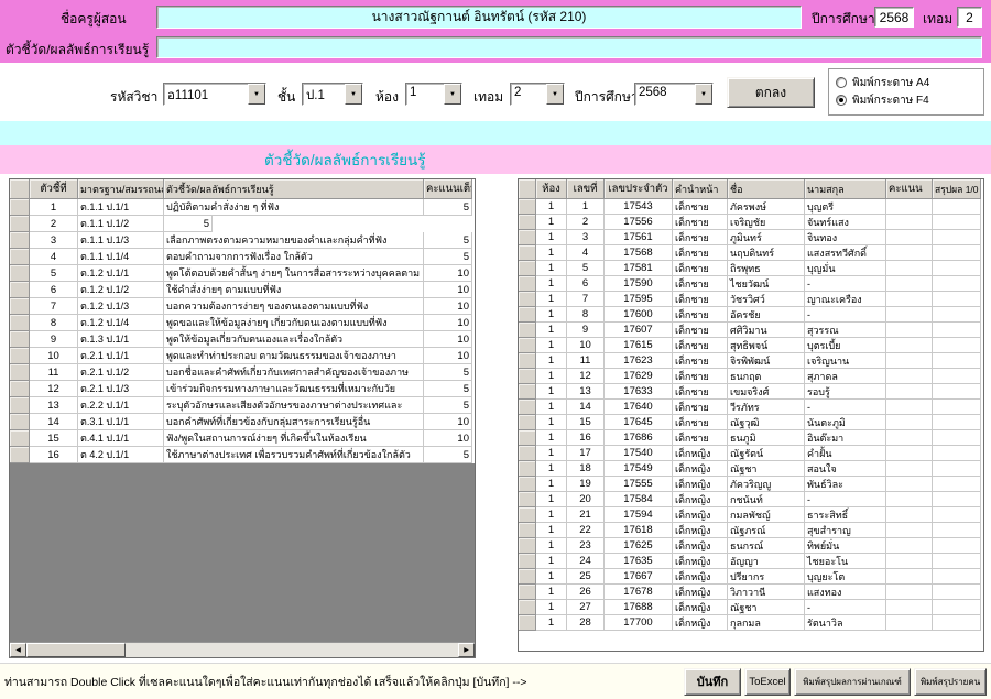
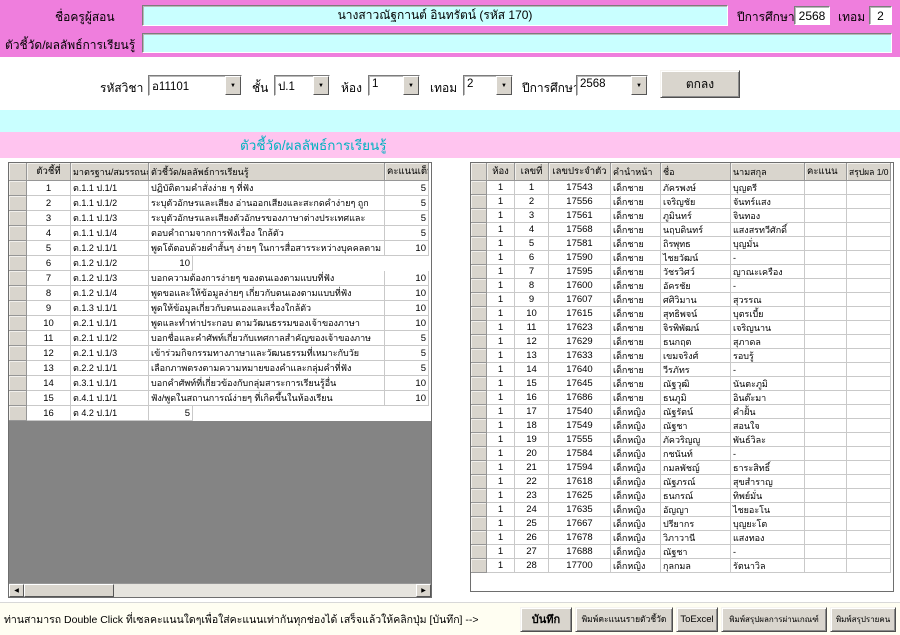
  ชื่อครูผู้สอน
- นางสาวณัฐกานต์ อินทรัตน์ (รหัส 210)
+ นางสาวณัฐกานต์ อินทรัตน์ (รหัส 170)
  ปีการศึกษา
  2568
  เทอม
  2
  ตัวชี้วัด/ผลลัพธ์การเรียนรู้
  รหัสวิชา
  อ11101
  ชั้น
  ป.1
  ห้อง
  1
  เทอม
  2
  ปีการศึกษ
  2568
  ตกลง
- พิมพ์กระดาษ A4
- พิมพ์กระดาษ F4
  ตัวชี้วัด/ผลลัพธ์การเรียนรู้
  ตัวชี้ที่
  มาตรฐาน/สมรรถน
  ตัวชี้วัด/ผลลัพธ์การเรียนรู้
  คะแนนเต็
  1
  ต.1.1 ป.1/1
  ปฏิบัติตามคำสั่งง่าย ๆ ที่ฟัง
  5
  2
  ต.1.1 ป.1/2
+ ระบุตัวอักษรและเสียง อ่านออกเสียงและสะกดคำง่ายๆ ถูก
  5
  3
  ต.1.1 ป.1/3
- เลือกภาพตรงตามความหมายของคำและกลุ่มคำที่ฟัง
+ ระบุตัวอักษรและเสียงตัวอักษรของภาษาต่างประเทศและ
  5
  4
  ต.1.1 ป.1/4
  ตอบคำถามจากการฟังเรื่อง ใกล้ตัว
  5
  5
  ต.1.2 ป.1/1
  พูดโต้ตอบด้วยคำสั้นๆ ง่ายๆ ในการสื่อสารระหว่างบุคคลตาม
  10
  6
  ต.1.2 ป.1/2
- ใช้คำสั่งง่ายๆ ตามแบบที่ฟัง
  10
  7
  ต.1.2 ป.1/3
  บอกความต้องการง่ายๆ ของตนเองตามแบบที่ฟัง
  10
  8
  ต.1.2 ป.1/4
  พูดขอและให้ข้อมูลง่ายๆ เกี่ยวกับตนเองตามแบบที่ฟัง
  10
  9
  ต.1.3 ป.1/1
  พูดให้ข้อมูลเกี่ยวกับตนเองและเรื่องใกล้ตัว
  10
  10
  ต.2.1 ป.1/1
  พูดและทำท่าประกอบ ตามวัฒนธรรมของเจ้าของภาษา
  10
  11
  ต.2.1 ป.1/2
  บอกชื่อและคำศัพท์เกี่ยวกับเทศกาลสำคัญของเจ้าของภาษ
  5
  12
  ต.2.1 ป.1/3
  เข้าร่วมกิจกรรมทางภาษาและวัฒนธรรมที่เหมาะกับวัย
  5
  13
  ต.2.2 ป.1/1
- ระบุตัวอักษรและเสียงตัวอักษรของภาษาต่างประเทศและ
+ เลือกภาพตรงตามความหมายของคำและกลุ่มคำที่ฟัง
  5
  14
  ต.3.1 ป.1/1
  บอกคำศัพท์ที่เกี่ยวข้องกับกลุ่มสาระการเรียนรู้อื่น
  10
  15
  ต.4.1 ป.1/1
  ฟัง/พูดในสถานการณ์ง่ายๆ ที่เกิดขึ้นในห้องเรียน
  10
  16
  ต 4.2 ป.1/1
- ใช้ภาษาต่างประเทศ เพื่อรวบรวมคำศัพท์ที่เกี่ยวข้องใกล้ตัว
  5
  ห้อง
  เลขที่
  เลขประจำตัว
  คำนำหน้า
  ชื่อ
  นามสกุล
  คะแนน
  สรุปผล 1/0
  1
  1
  17543
  เด็กชาย
  ภัครพงษ์
  บุญตรี
  1
  2
  17556
  เด็กชาย
  เจริญชัย
  จันทร์แสง
  1
  3
  17561
  เด็กชาย
  ภูมินทร์
  จินทอง
  1
  4
  17568
  เด็กชาย
  นฤบดินทร์
  แสงสรทวีศักดิ์
  1
  5
  17581
  เด็กชาย
  ถิรพุทธ
  บุญมั่น
  1
  6
  17590
  เด็กชาย
  ไชยวัฒน์
  -
  1
  7
  17595
  เด็กชาย
  วัชรวิศว์
  ญาณะเครือง
  1
  8
  17600
  เด็กชาย
  อัครชัย
  -
  1
  9
  17607
  เด็กชาย
  ศศิวิมาน
  สุวรรณ
  1
  10
  17615
  เด็กชาย
  สุทธิพจน์
  บุตรเบี้ย
  1
  11
  17623
  เด็กชาย
  จิรพิพัฒน์
  เจริญนาน
  1
  12
  17629
  เด็กชาย
  ธนกฤต
  สุภาดล
  1
  13
  17633
  เด็กชาย
  เขมจริงศ์
  รอบรู้
  1
  14
  17640
  เด็กชาย
  วีรภัทร
  -
  1
  15
  17645
  เด็กชาย
  ณัฐวุฒิ
  นันตะภูมิ
  1
  16
  17686
  เด็กชาย
  ธนภูมิ
  อินต๊ะมา
  1
  17
  17540
  เด็กหญิง
  ณัฐรัตน์
  คำฝั้น
  1
  18
  17549
  เด็กหญิง
  ณัฐชา
  สอนใจ
  1
  19
  17555
  เด็กหญิง
  ภัควริญญู
  พันธ์วิละ
  1
  20
  17584
  เด็กหญิง
  กชนันท์
  -
  1
  21
  17594
  เด็กหญิง
  กมลพัชญ์
  ธาระสิทธิ์
  1
  22
  17618
  เด็กหญิง
  ณัฐภรณ์
  สุขสำราญ
  1
  23
  17625
  เด็กหญิง
  ธนกรณ์
  ทิพย์มั่น
  1
  24
  17635
  เด็กหญิง
  อัญญา
  ไชยอะโน
  1
  25
  17667
  เด็กหญิง
  ปรียากร
  บุญยะโต
  1
  26
  17678
  เด็กหญิง
  วิภาวานี
  แสงทอง
  1
  27
  17688
  เด็กหญิง
  ณัฐชา
  -
  1
  28
  17700
  เด็กหญิง
  กุลกมล
  รัตนาวิล
  ท่านสามารถ Double Click ที่เซลคะแนนใดๆเพื่อใส่คะแนนเท่ากันทุกช่องได้ เสร็จแล้วให้คลิกปุ่ม [บันทึก] -->
  บันทึก
+ พิมพ์คะแนนรายตัวชี้วัด
  ToExcel
  พิมพ์สรุปผลการผ่านเกณฑ์
  พิมพ์สรุปรายคน
